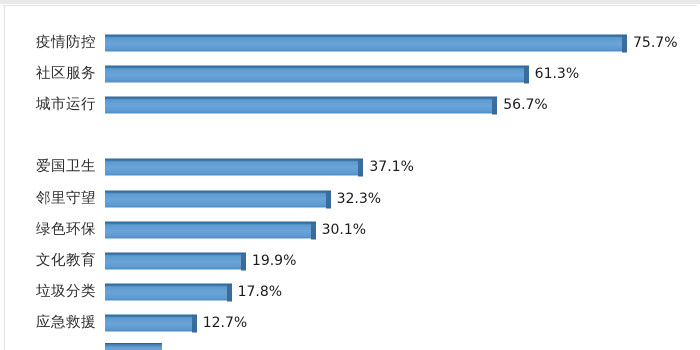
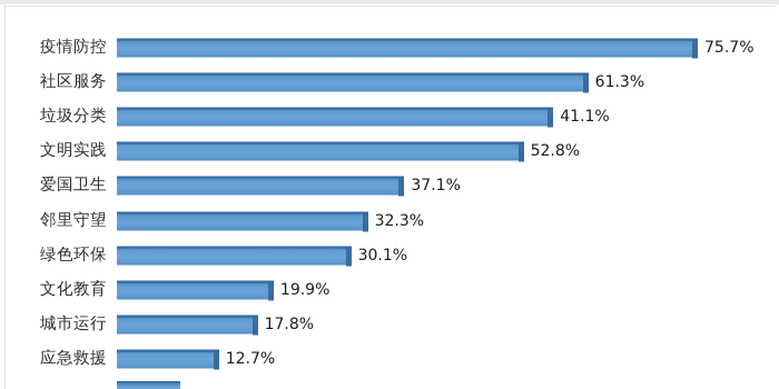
  疫情防控
  75.7%
  社区服务
  61.3%
- 城市运行
+ 垃圾分类
- 56.7%
+ 41.1%
+ 文明实践
+ 52.8%
  爱国卫生
  37.1%
  邻里守望
  32.3%
  绿色环保
  30.1%
  文化教育
  19.9%
- 垃圾分类
+ 城市运行
  17.8%
  应急救援
  12.7%
